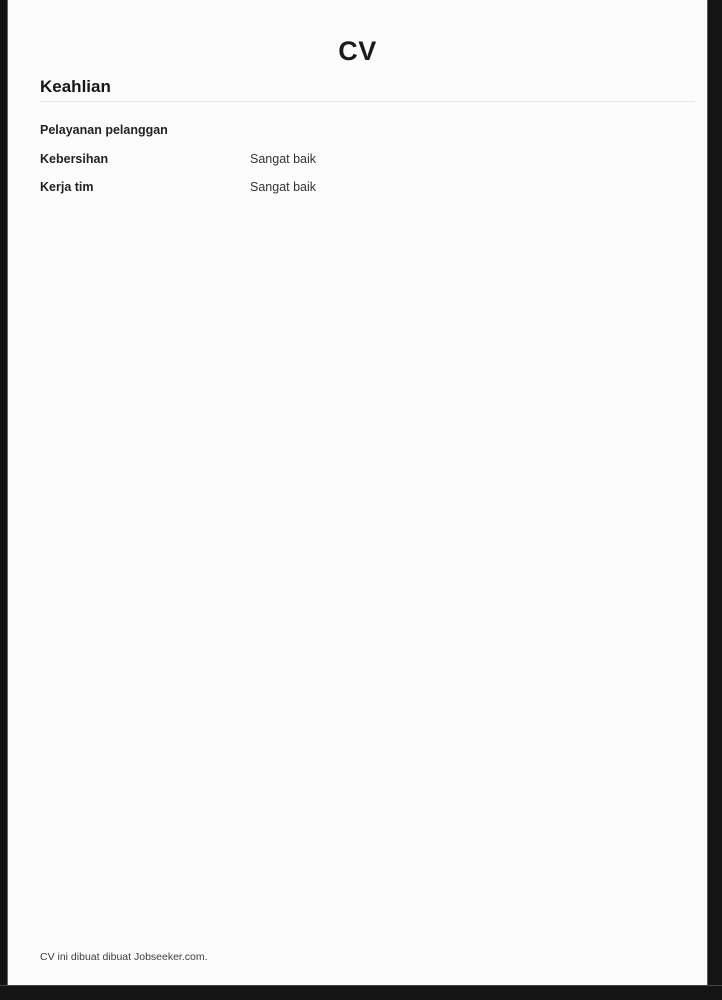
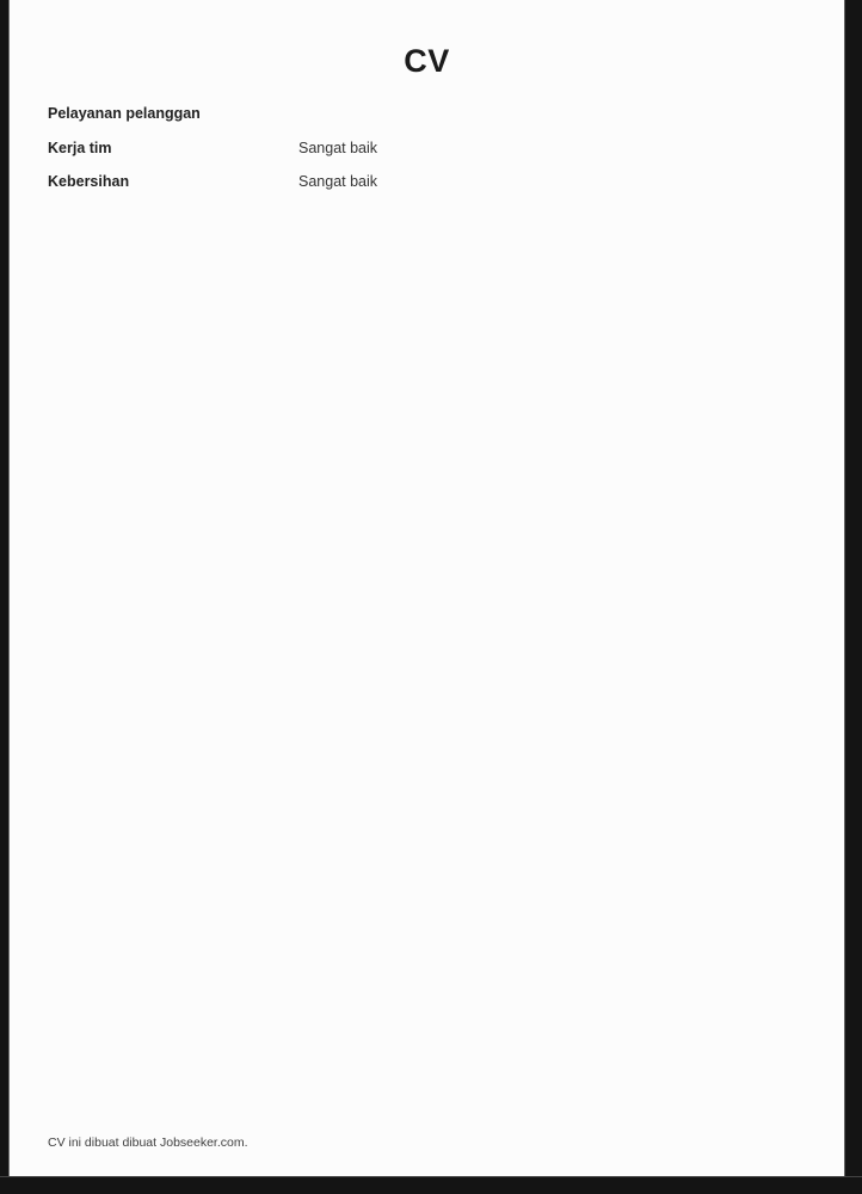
  CV
- Keahlian
  Pelayanan pelanggan
- Kebersihan
+ Kerja tim
  Sangat baik
- Kerja tim
+ Kebersihan
  Sangat baik
  CV ini dibuat dibuat Jobseeker.com.
